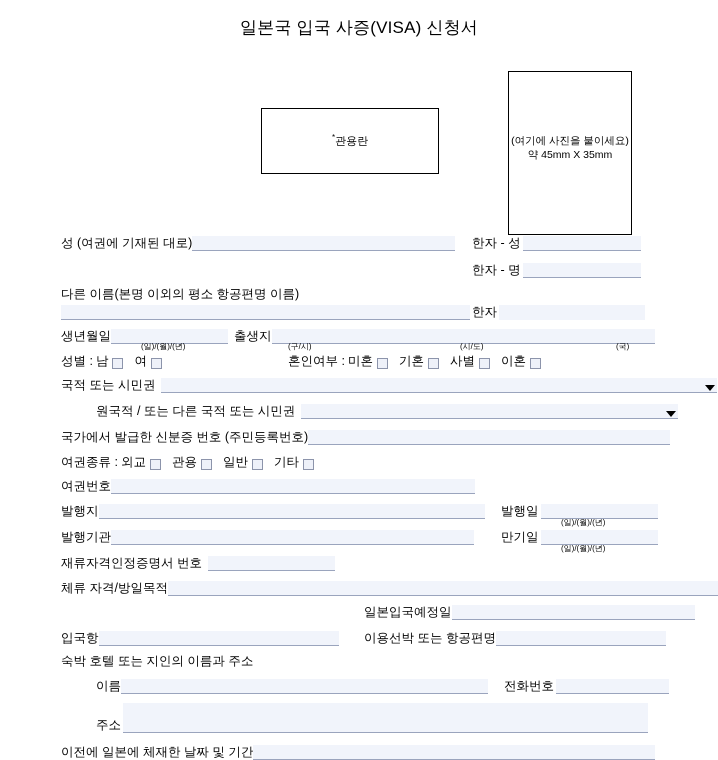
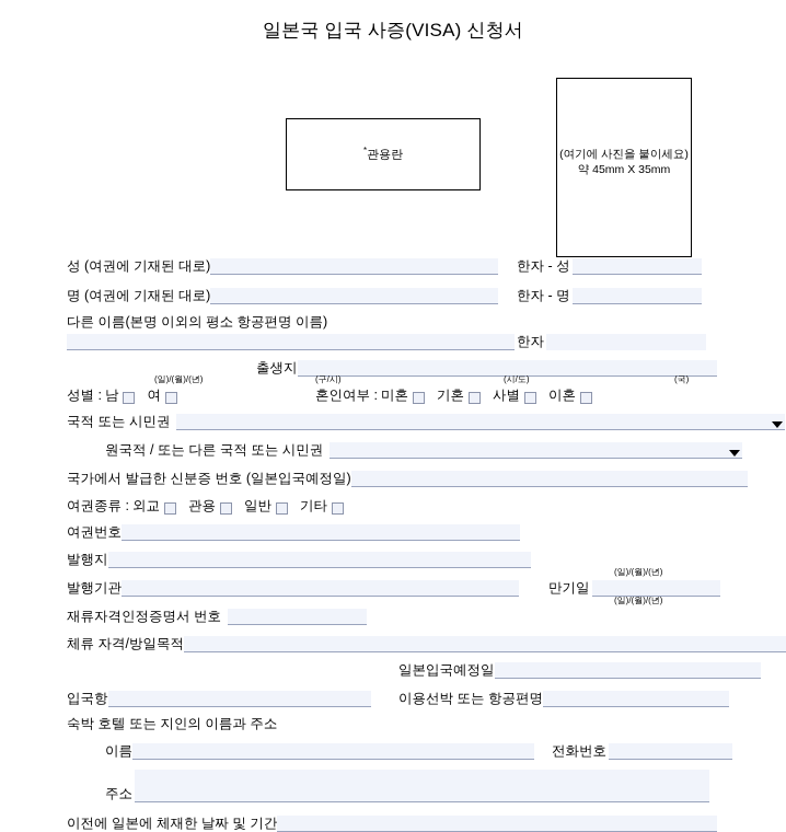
  일본국 입국 사증(VISA) 신청서
  *관용란
  (여기에 사진을 붙이세요)
  약 45mm X 35mm
  성 (여권에 기재된 대로)
  한자 - 성
+ 명 (여권에 기재된 대로)
  한자 - 명
  다른 이름(본명 이외의 평소 항공편명 이름)
  한자
- 생년월일
  (일)/(월)/(년)
  출생지
  (구/시)
  (시/도)
  (국)
  성별 :
  남
  여
  혼인여부 :
  미혼
  기혼
  사별
  이혼
  국적 또는 시민권
  원국적 / 또는 다른 국적 또는 시민권
- 국가에서 발급한 신분증 번호 (주민등록번호)
+ 국가에서 발급한 신분증 번호 (일본입국예정일)
  여권종류 :
  외교
  관용
  일반
  기타
  여권번호
  발행지
- 발행일
  (일)/(월)/(년)
  발행기관
  만기일
  (일)/(월)/(년)
  재류자격인정증명서 번호
  체류 자격/방일목적
  일본입국예정일
  입국항
  이용선박 또는 항공편명
  숙박 호텔 또는 지인의 이름과 주소
  이름
  전화번호
  주소
  이전에 일본에 체재한 날짜 및 기간
